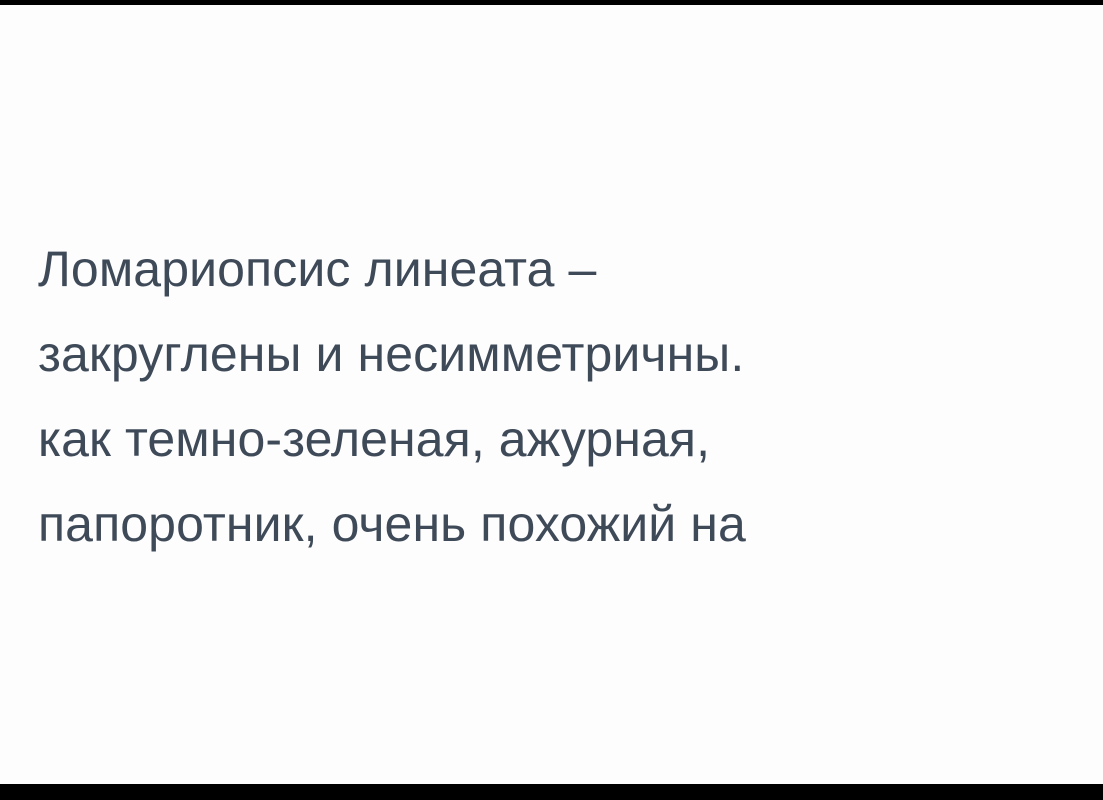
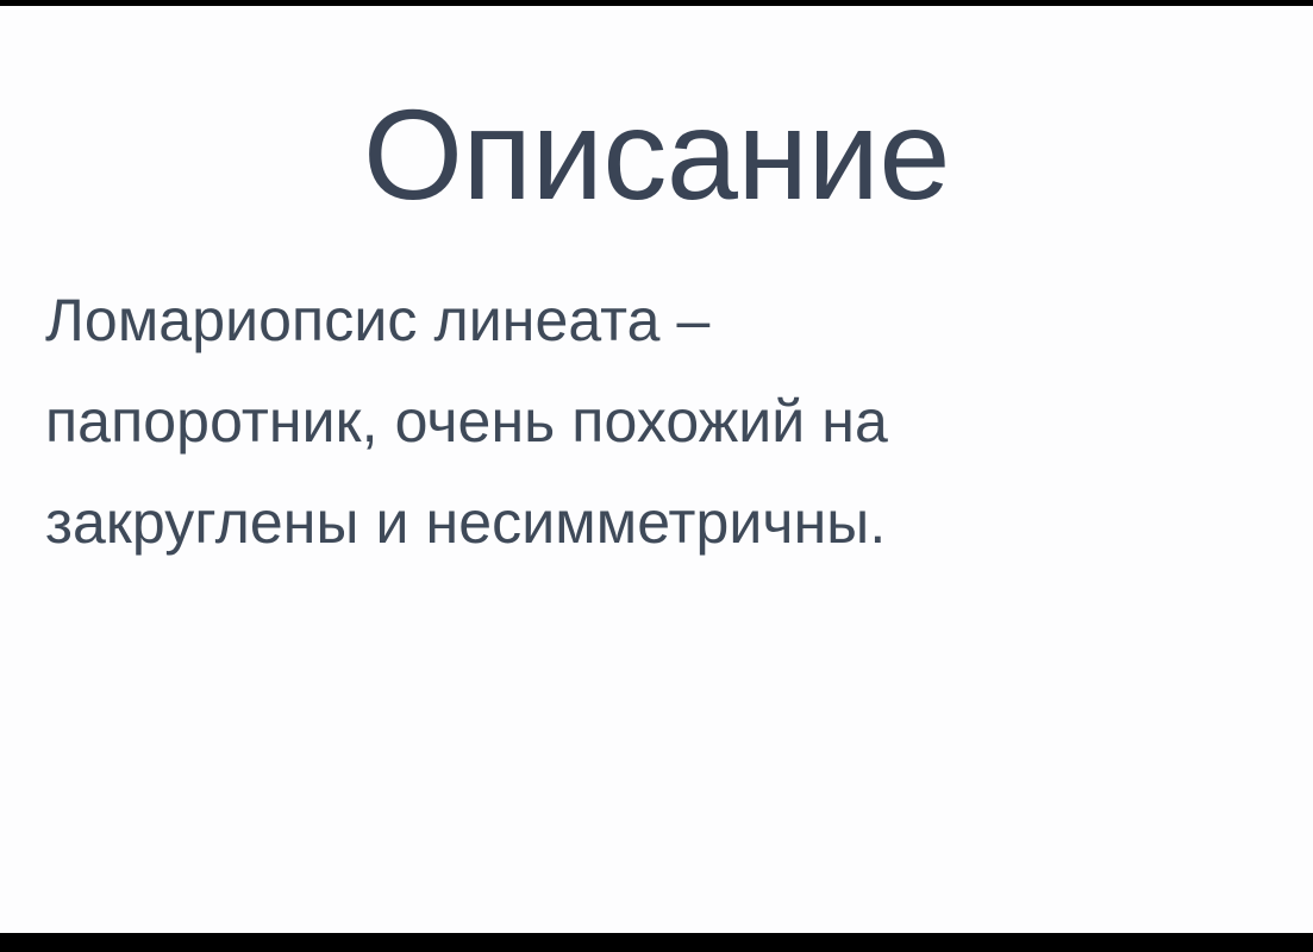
+ Описание
  Ломариопсис линеата –
- закруглены и несимметричны.
+ папоротник, очень похожий на
- как темно-зеленая, ажурная,
- папоротник, очень похожий на
+ закруглены и несимметричны.
